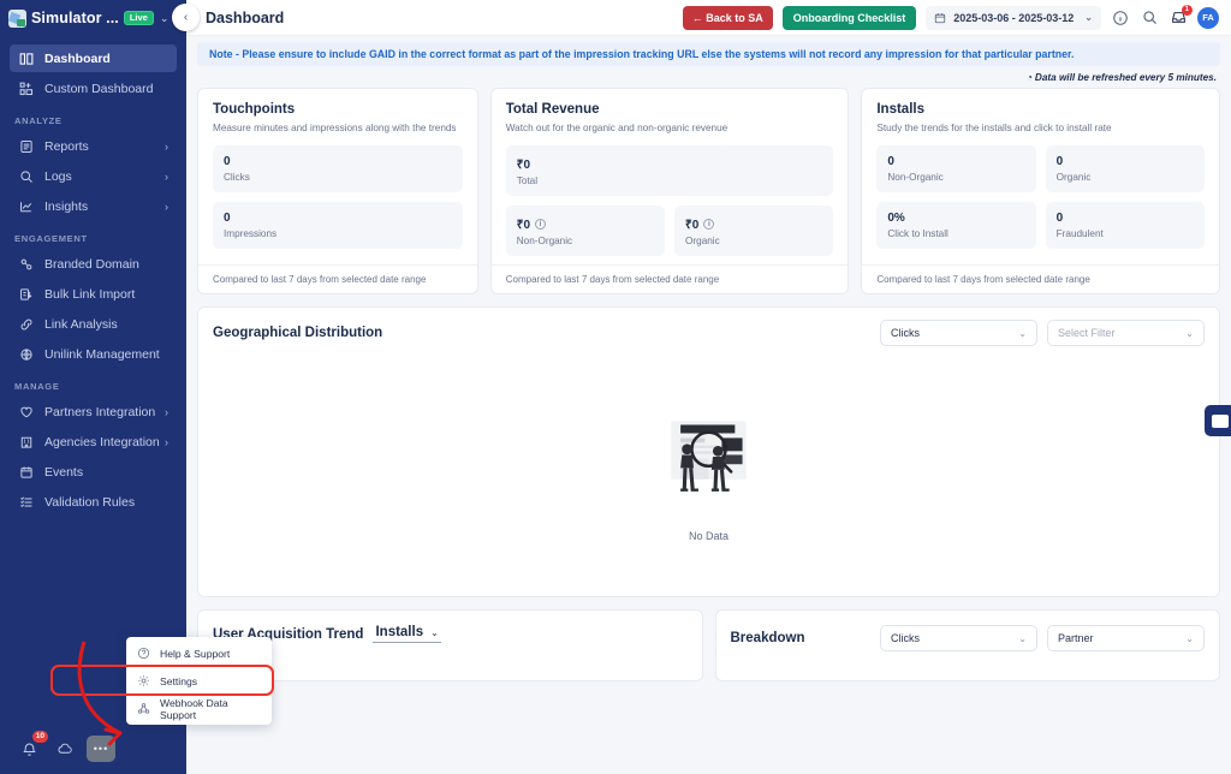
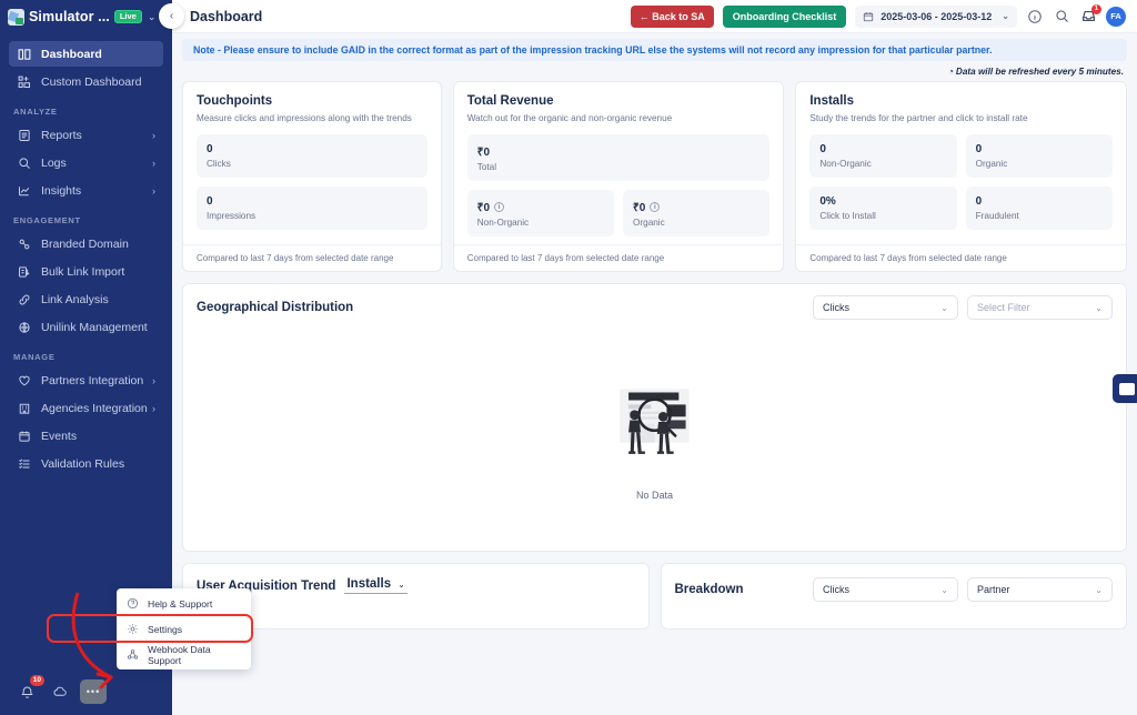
  Simulator ...
  Live
  ⌄
  Dashboard
  Custom Dashboard
  ANALYZE
  Reports
  ›
  Logs
  ›
  Insights
  ›
  ENGAGEMENT
  Branded Domain
  Bulk Link Import
  Link Analysis
  Unilink Management
  MANAGE
  Partners Integration
  ›
  Agencies Integration
  ›
  Events
  Validation Rules
  •••
  ‹
  Dashboard
  ← Back to SA
  Onboarding Checklist
  2025-03-06 - 2025-03-12
  ⌄
  FA
  Note - Please ensure to include GAID in the correct format as part of the impression tracking URL else the systems will not record any impression for that particular partner.
  ◔ Data will be refreshed every 5 minutes.
  Touchpoints
- Measure minutes and impressions along with the trends
+ Measure clicks and impressions along with the trends
  0
  Clicks
  0
  Impressions
  Compared to last 7 days from selected date range
  Total Revenue
  Watch out for the organic and non-organic revenue
  ₹0
  Total
  ₹0
  Non-Organic
  ₹0
  Organic
  Compared to last 7 days from selected date range
  Installs
- Study the trends for the installs and click to install rate
+ Study the trends for the partner and click to install rate
  0
  Non-Organic
  0
  Organic
  0%
  Click to Install
  0
  Fraudulent
  Compared to last 7 days from selected date range
  Geographical Distribution
  Clicks
  ⌄
  Select Filter
  ⌄
  No Data
  User Acquisition Trend
  Installs
  ⌄
  Breakdown
  Clicks
  ⌄
  Partner
  ⌄
  Help & Support
  Settings
  Webhook Data Support
